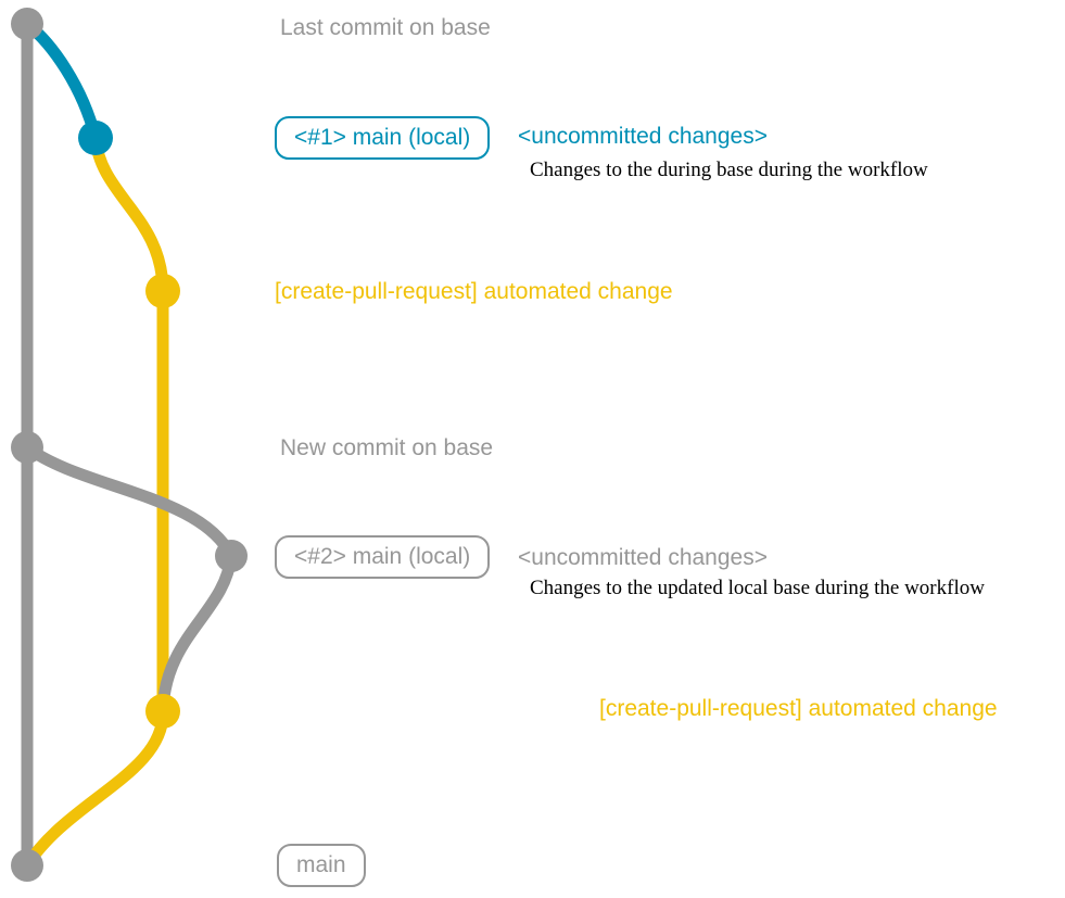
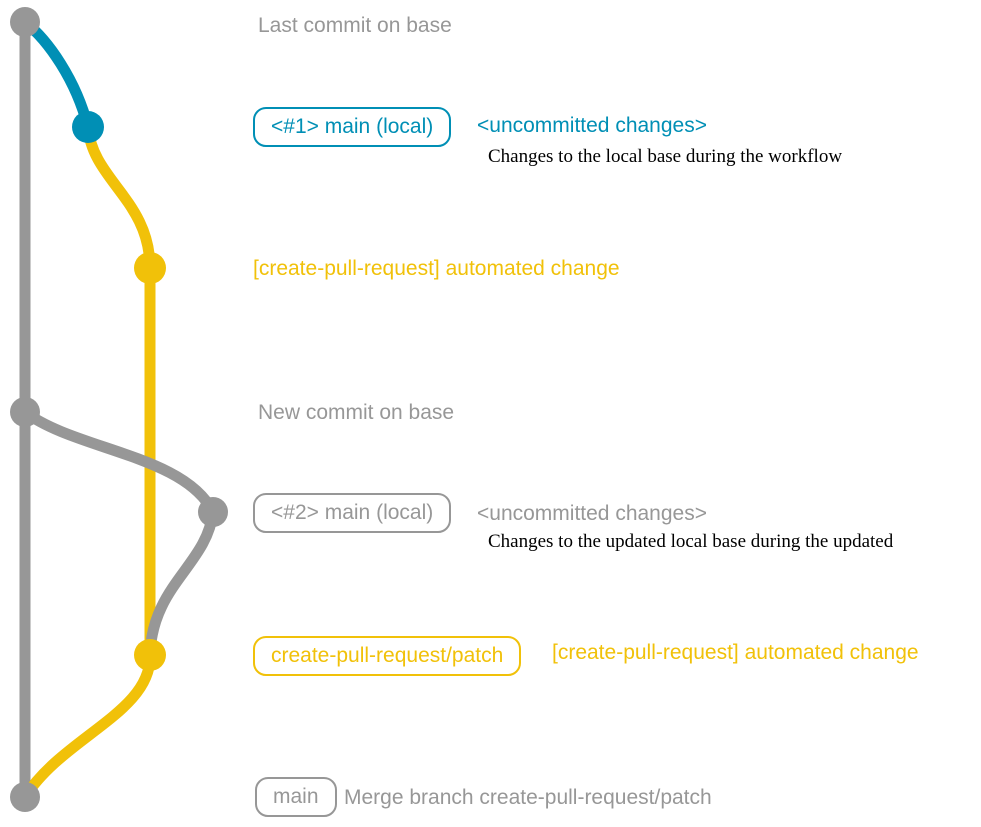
  Last commit on base
  <#1> main (local)
  <uncommitted changes>
- Changes to the during base during the workflow
+ Changes to the local base during the workflow
  [create-pull-request] automated change
  New commit on base
  <#2> main (local)
  <uncommitted changes>
- Changes to the updated local base during the workflow
+ Changes to the updated local base during the updated
+ create-pull-request/patch
  [create-pull-request] automated change
  main
+ Merge branch create-pull-request/patch
